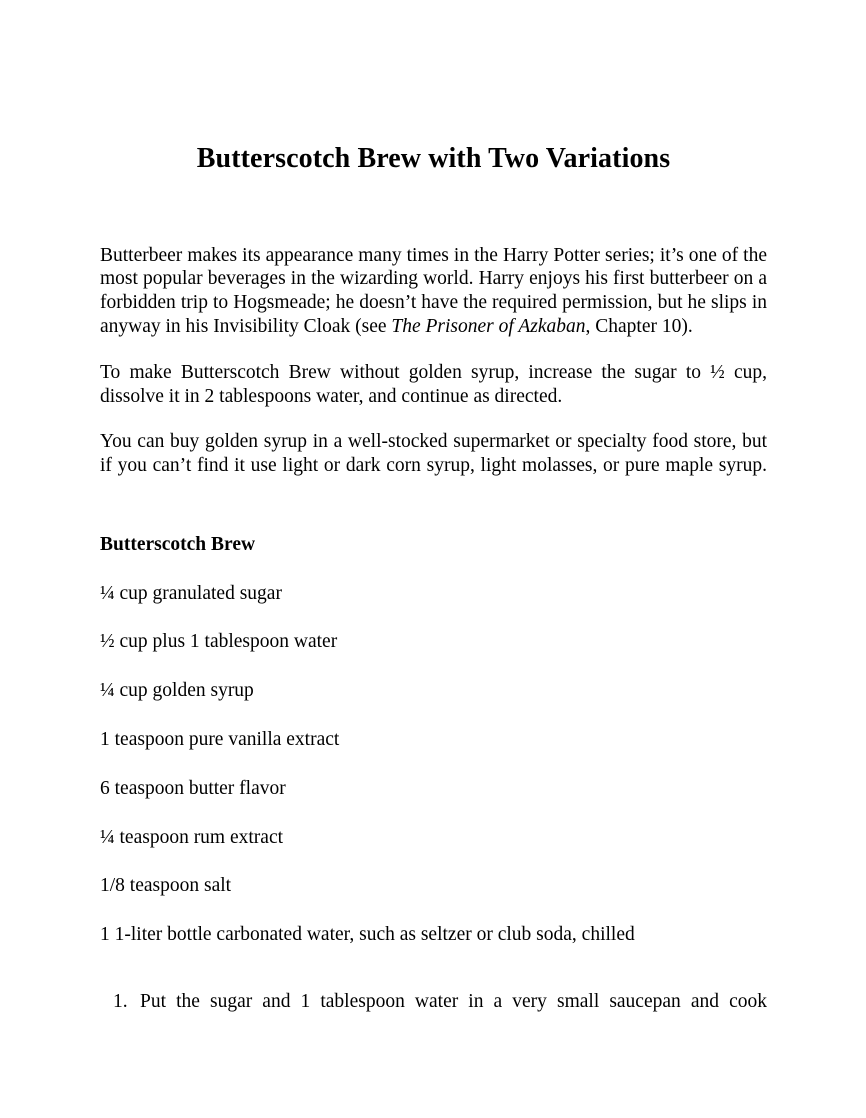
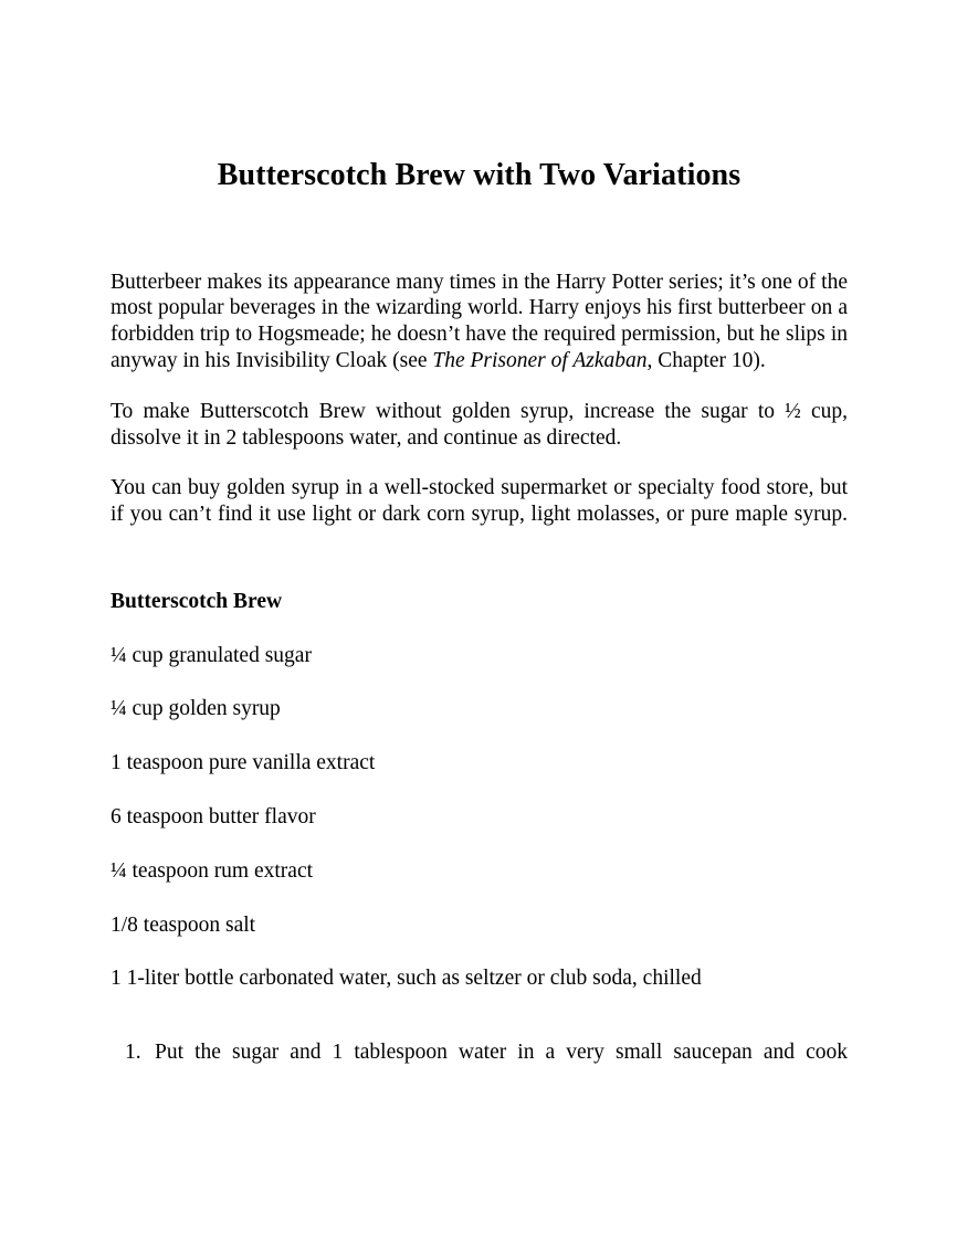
  Butterscotch Brew with Two Variations
  Butterbeer makes its appearance many times in the Harry Potter series; it’s one of the most popular beverages in the wizarding world. Harry enjoys his first butterbeer on a forbidden trip to Hogsmeade; he doesn’t have the required permission, but he slips in anyway in his Invisibility Cloak (see The Prisoner of Azkaban, Chapter 10).
  To make Butterscotch Brew without golden syrup, increase the sugar to ½ cup, dissolve it in 2 tablespoons water, and continue as directed.
  You can buy golden syrup in a well-stocked supermarket or specialty food store, but if you can’t find it use light or dark corn syrup, light molasses, or pure maple syrup.
  Butterscotch Brew
  ¼ cup granulated sugar
- ½ cup plus 1 tablespoon water
  ¼ cup golden syrup
  1 teaspoon pure vanilla extract
  6 teaspoon butter flavor
  ¼ teaspoon rum extract
  1/8 teaspoon salt
  1 1-liter bottle carbonated water, such as seltzer or club soda, chilled
  1.
  Put the sugar and 1 tablespoon water in a very small saucepan and cook
